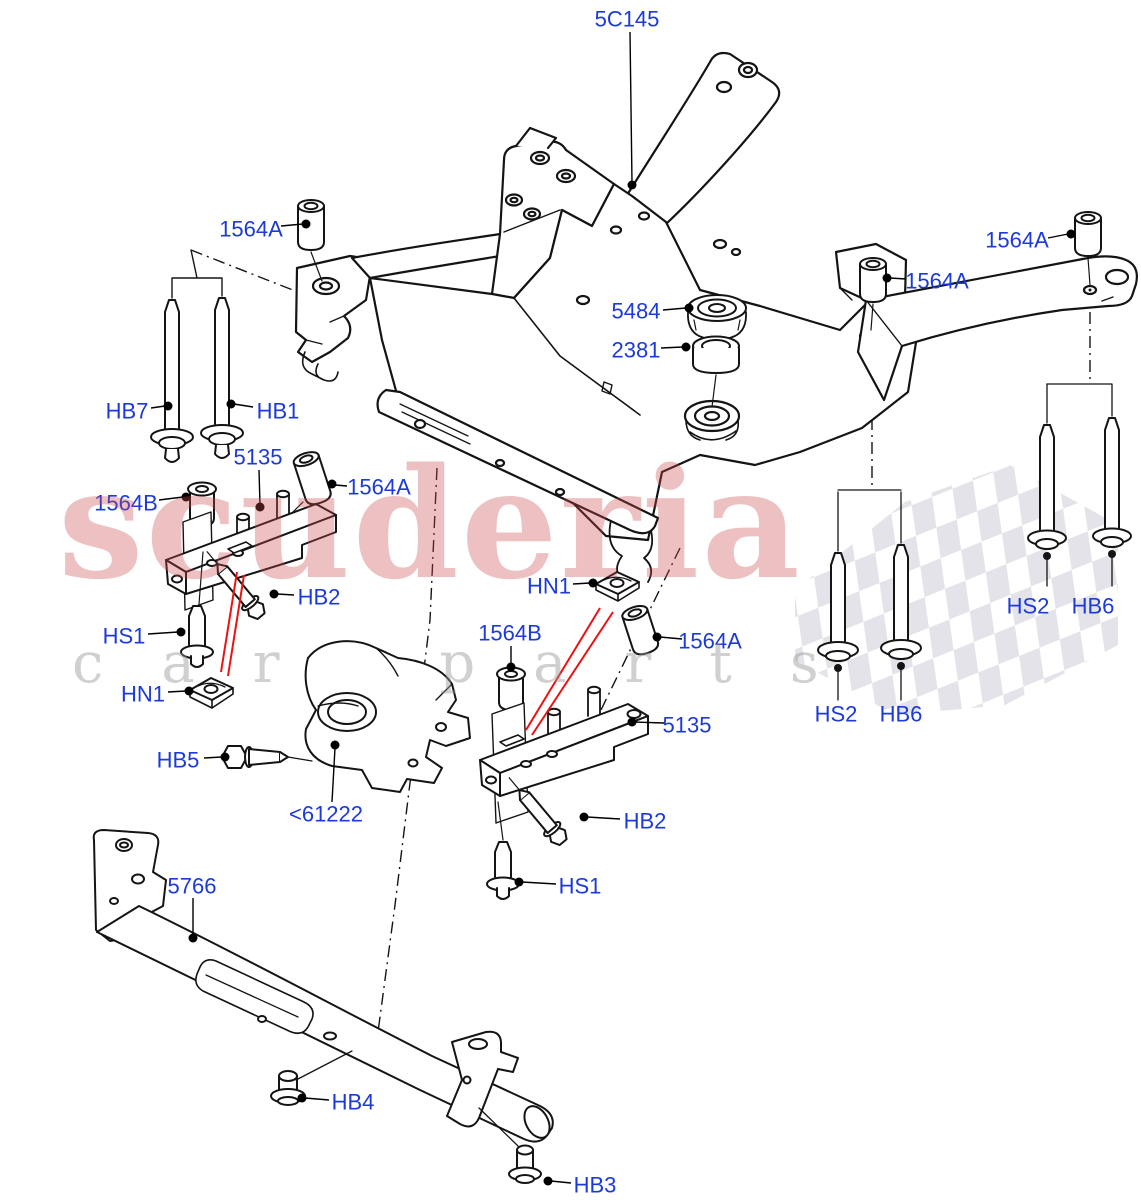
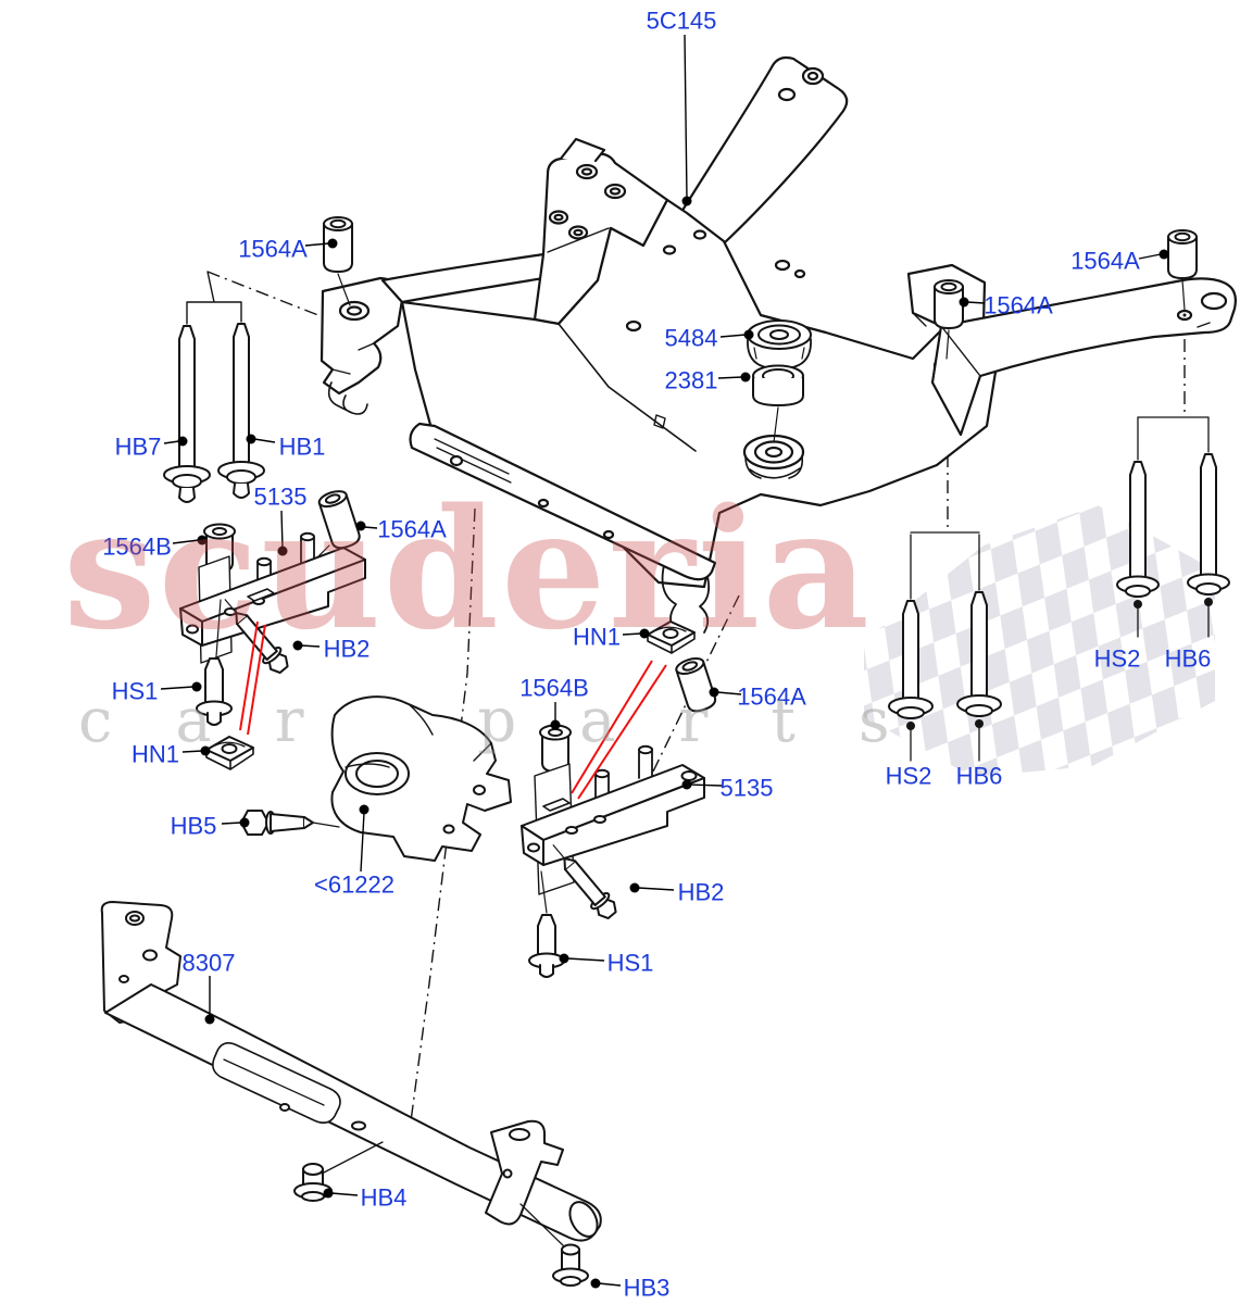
  5C145
  1564A
  1564A
  1564A
  5484
  2381
  HB7
  HB1
  5135
  1564B
  1564A
  HB2
  HS1
  HN1
  HB5
  <61222
- 5766
+ 8307
  HB4
  HB3
  HS1
  HB2
  5135
  HN1
  1564B
  1564A
  HS2
  HB6
  HS2
  HB6
  scuderia
  car parts
